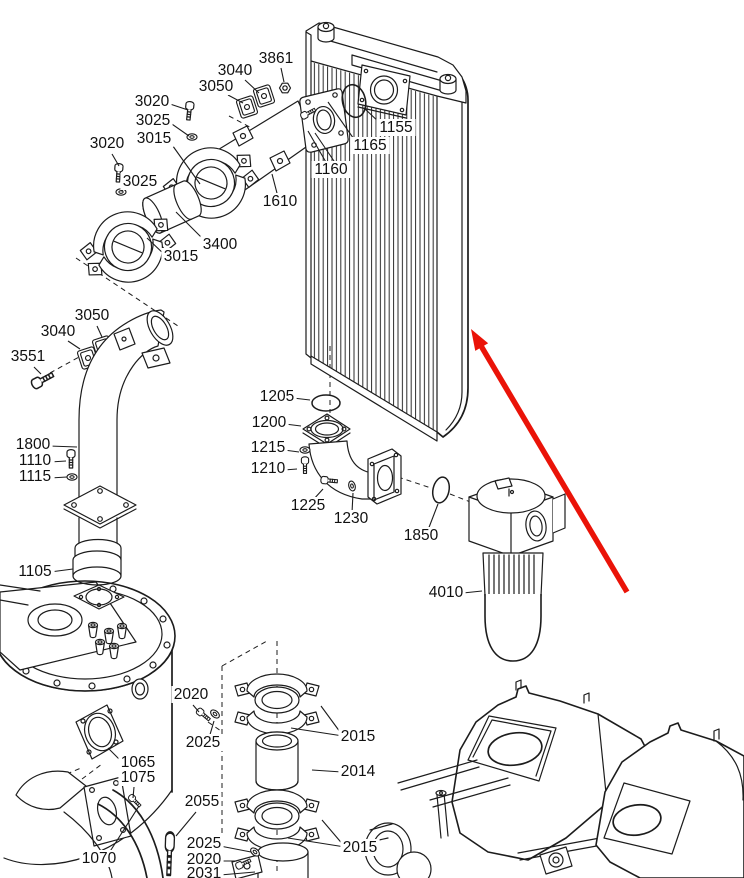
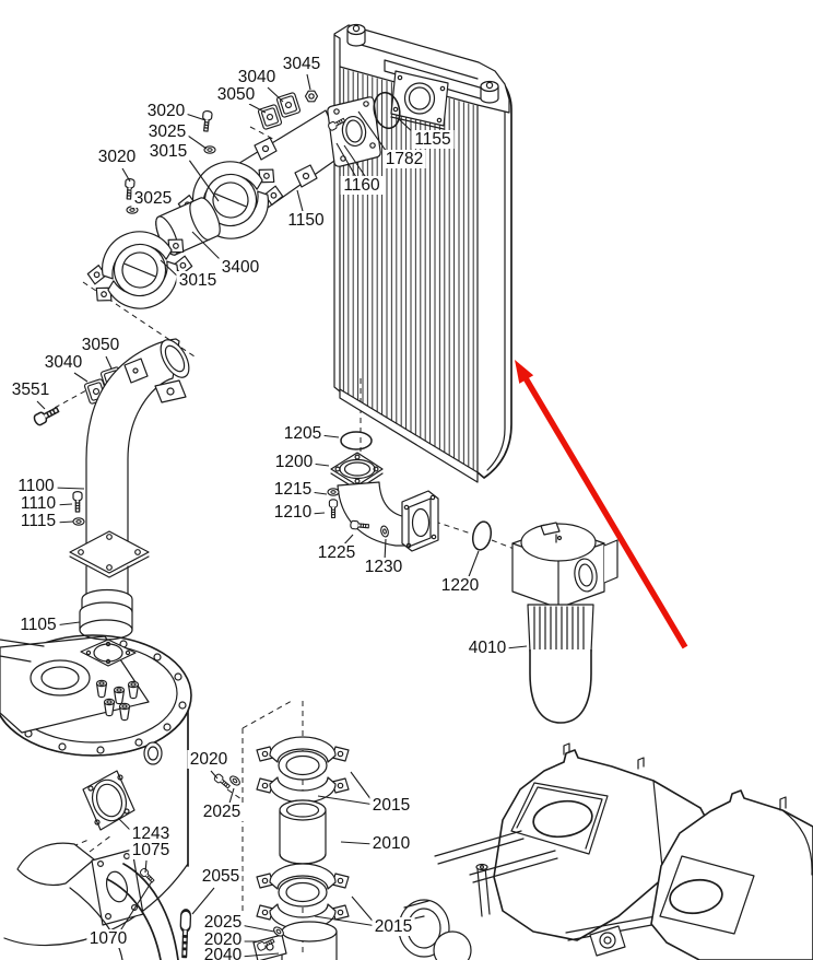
  3020
  3025
  3015
  3020
  3025
  3040
- 3861
+ 3045
  3050
  3015
  3400
- 1610
+ 1150
  1160
- 1165
+ 1782
  1155
  3050
  3040
  3551
- 1800
+ 1100
  1110
  1115
  1105
  1205
  1200
  1215
  1210
  1225
  1230
- 1850
+ 1220
  4010
  2020
  2025
  2015
- 2014
+ 2010
  2055
  2025
  2020
- 2031
+ 2040
  2015
- 1065
+ 1243
  1075
  1070
